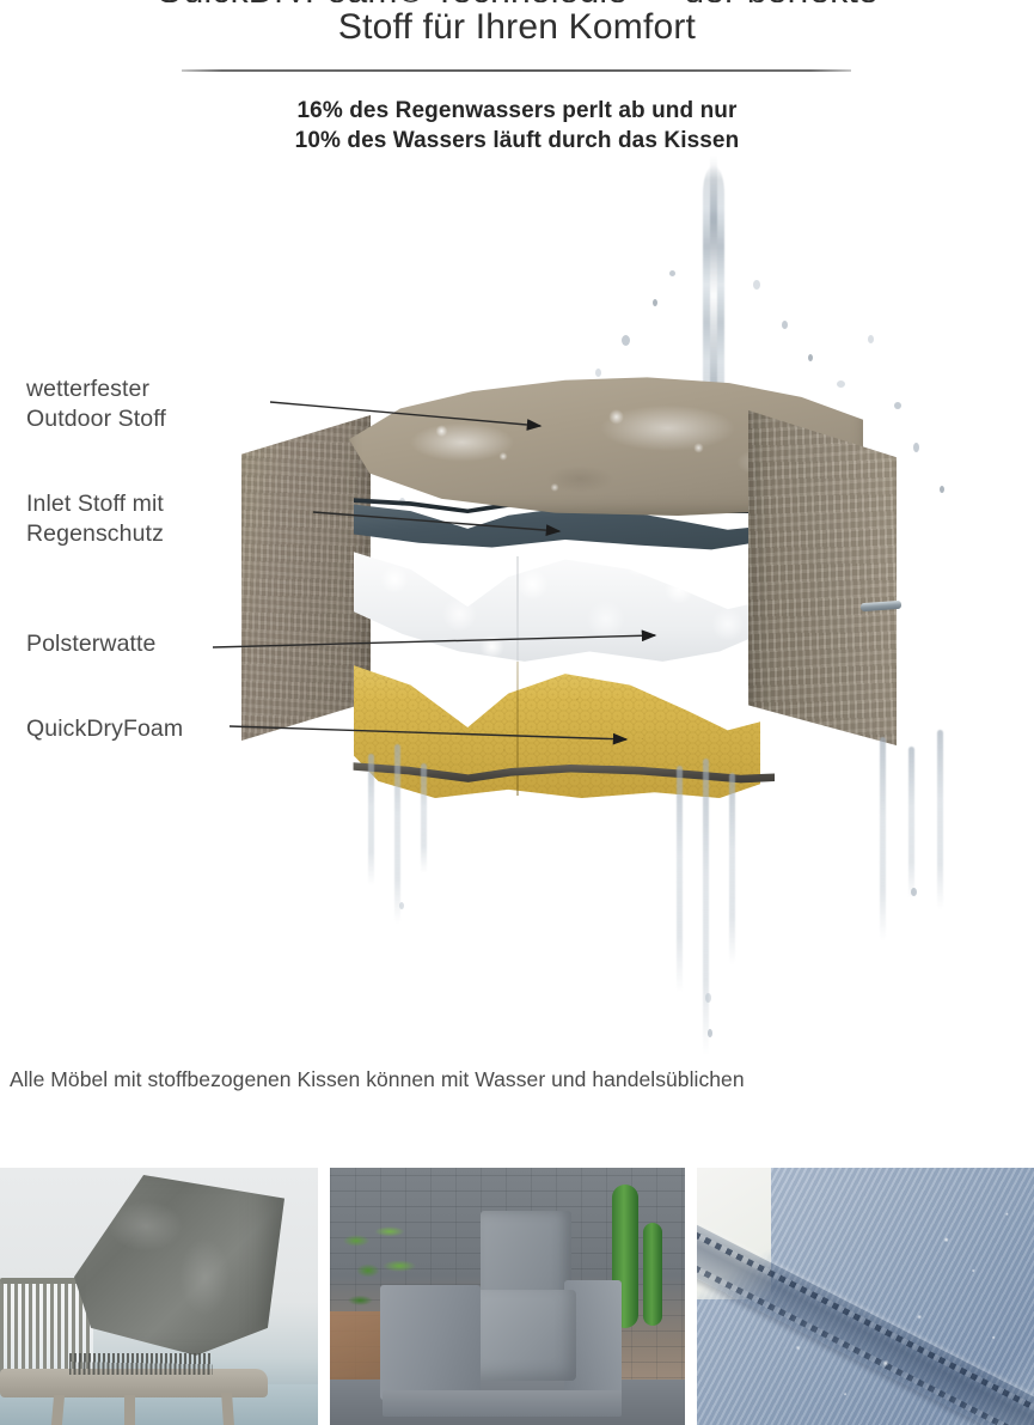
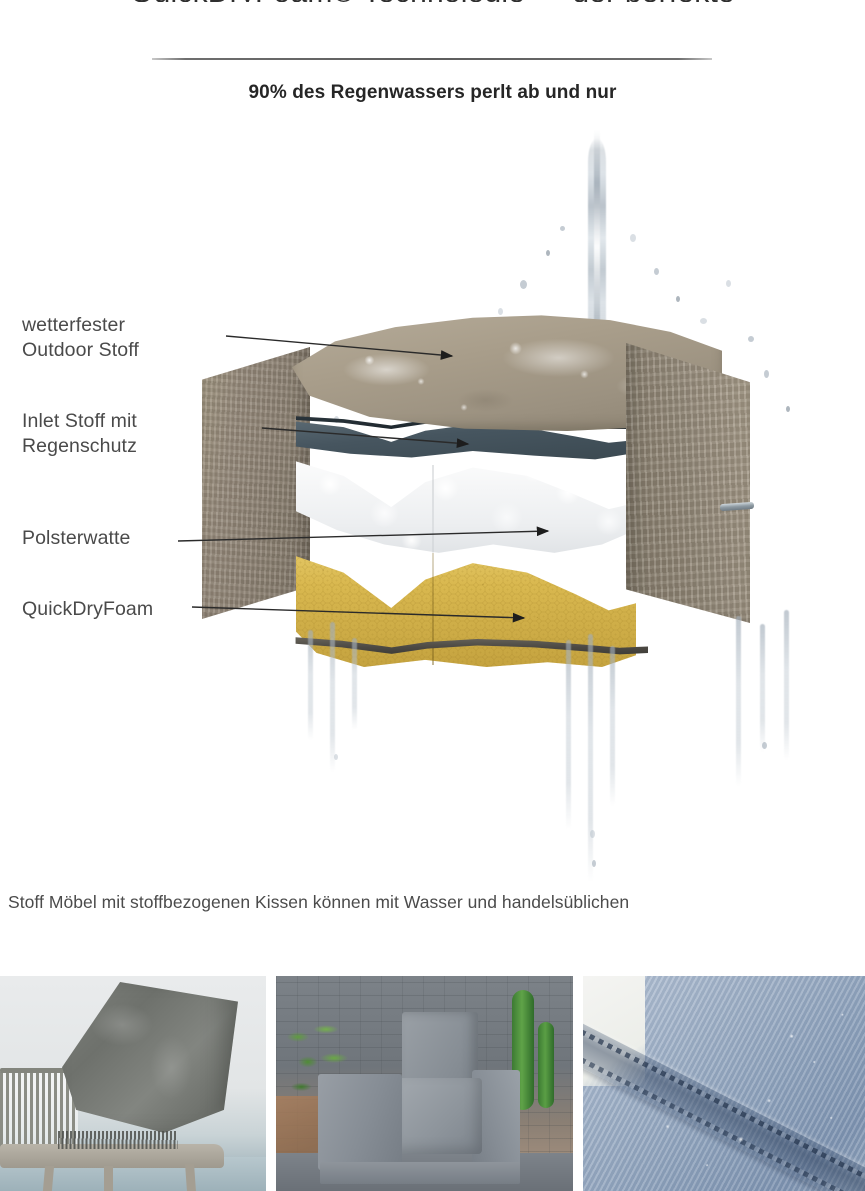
- Stoff für Ihren Komfort
- 16% des Regenwassers perlt ab und nur
+ 90% des Regenwassers perlt ab und nur
- 10% des Wassers läuft durch das Kissen
  wetterfester
  Outdoor Stoff
  Inlet Stoff mit
  Regenschutz
  Polsterwatte
  QuickDryFoam
- Alle Möbel mit stoffbezogenen Kissen können mit Wasser und handelsüblichen
+ Stoff Möbel mit stoffbezogenen Kissen können mit Wasser und handelsüblichen
